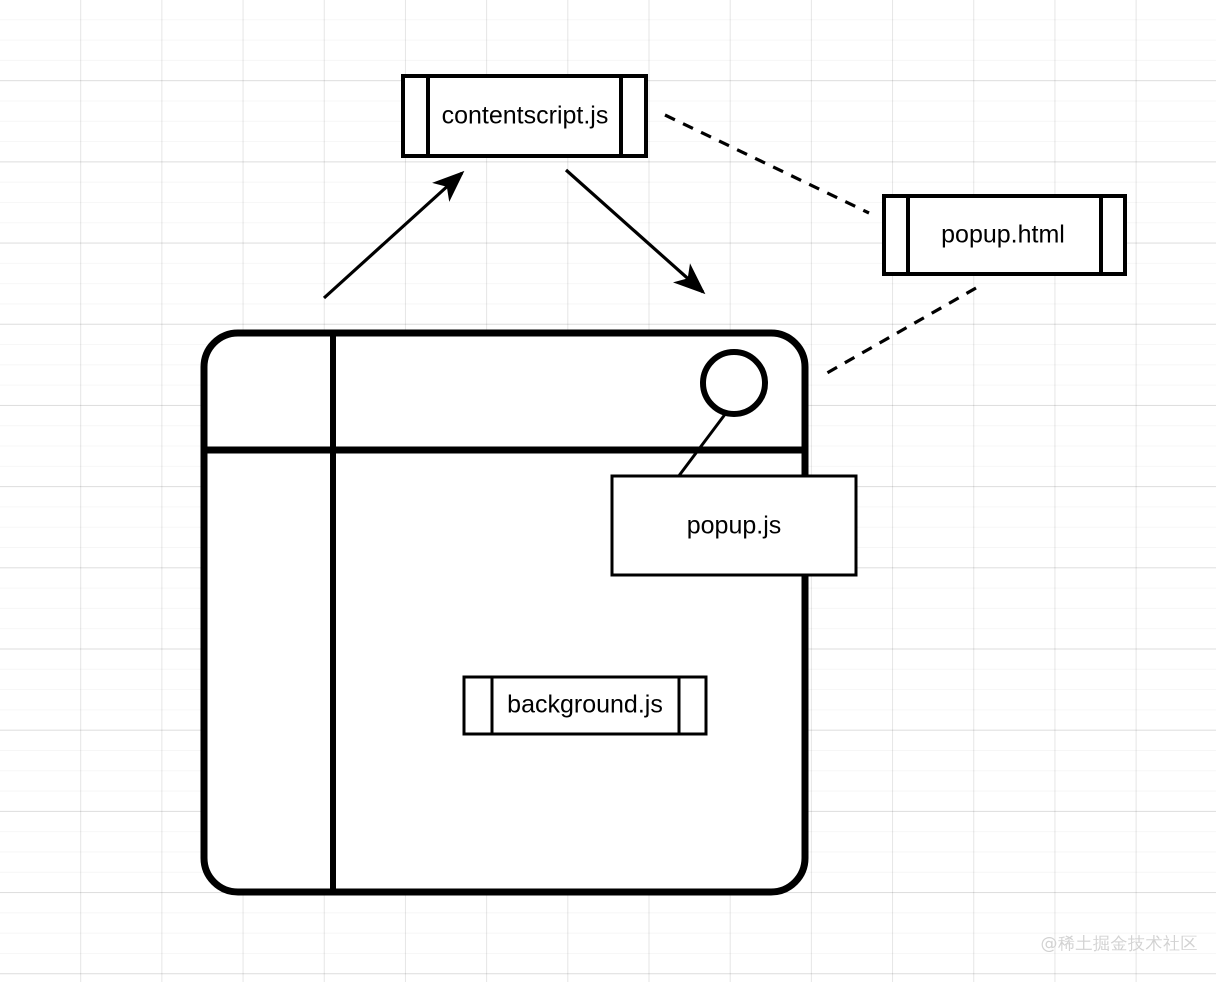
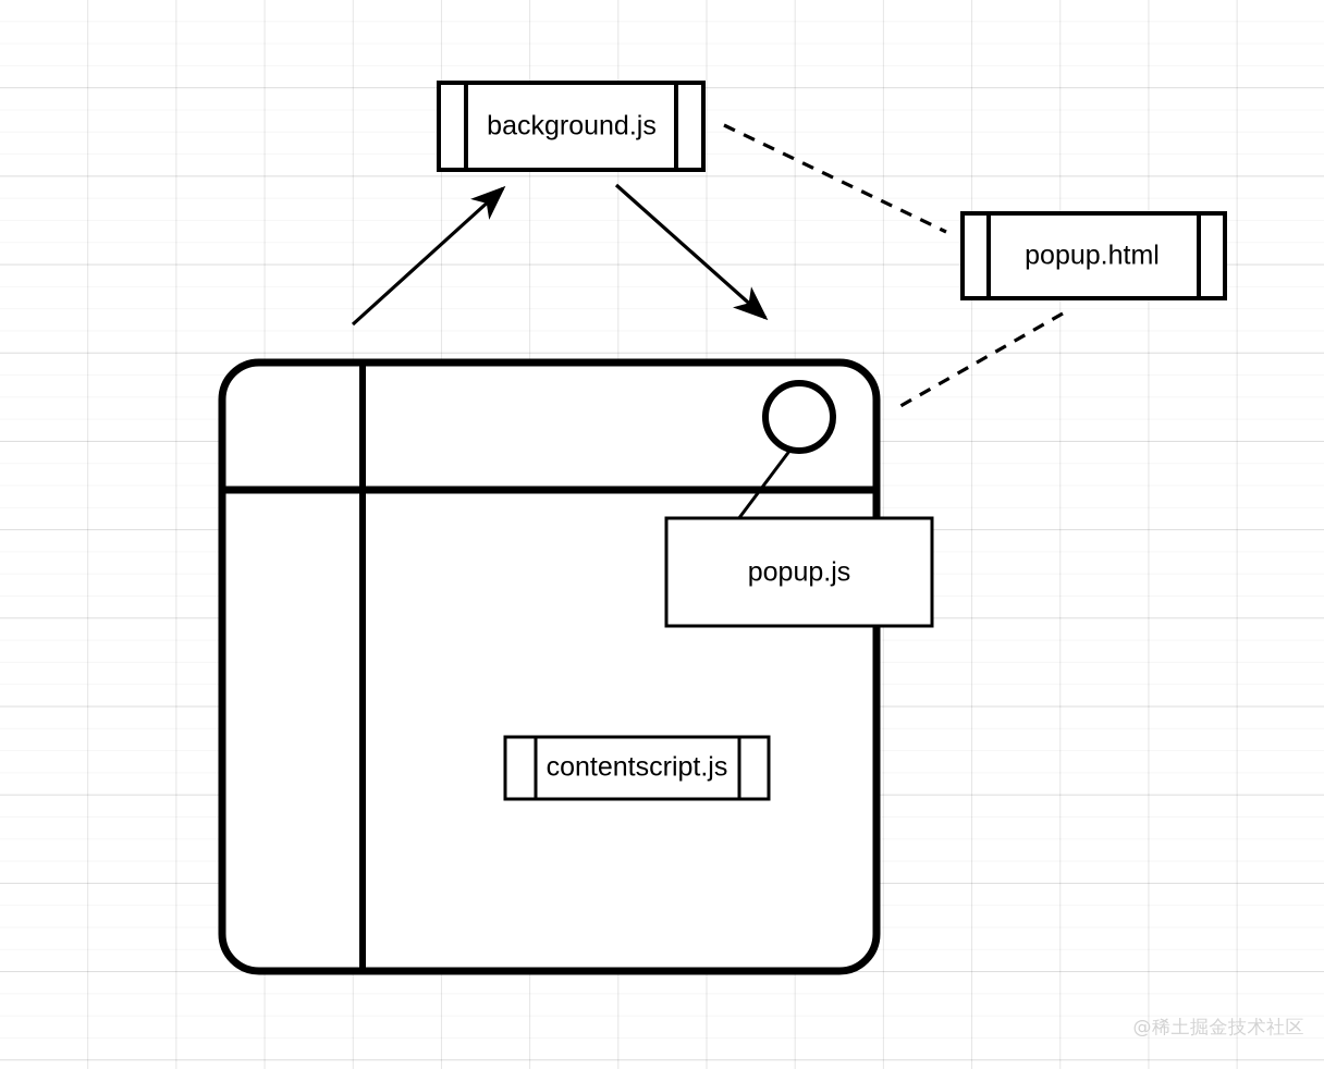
  popup.js
- contentscript.js
+ background.js
  popup.html
- background.js
+ contentscript.js
  @稀土掘金技术社区
